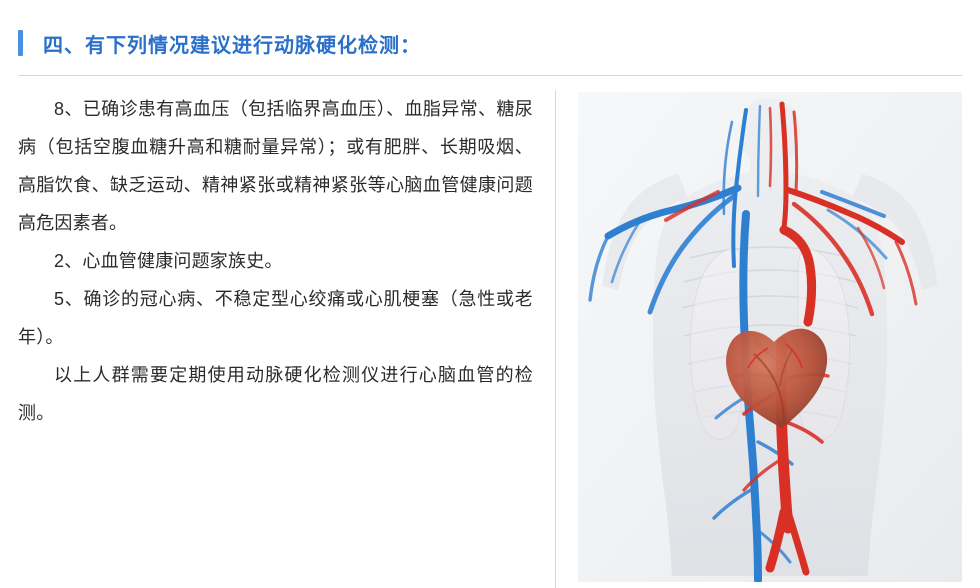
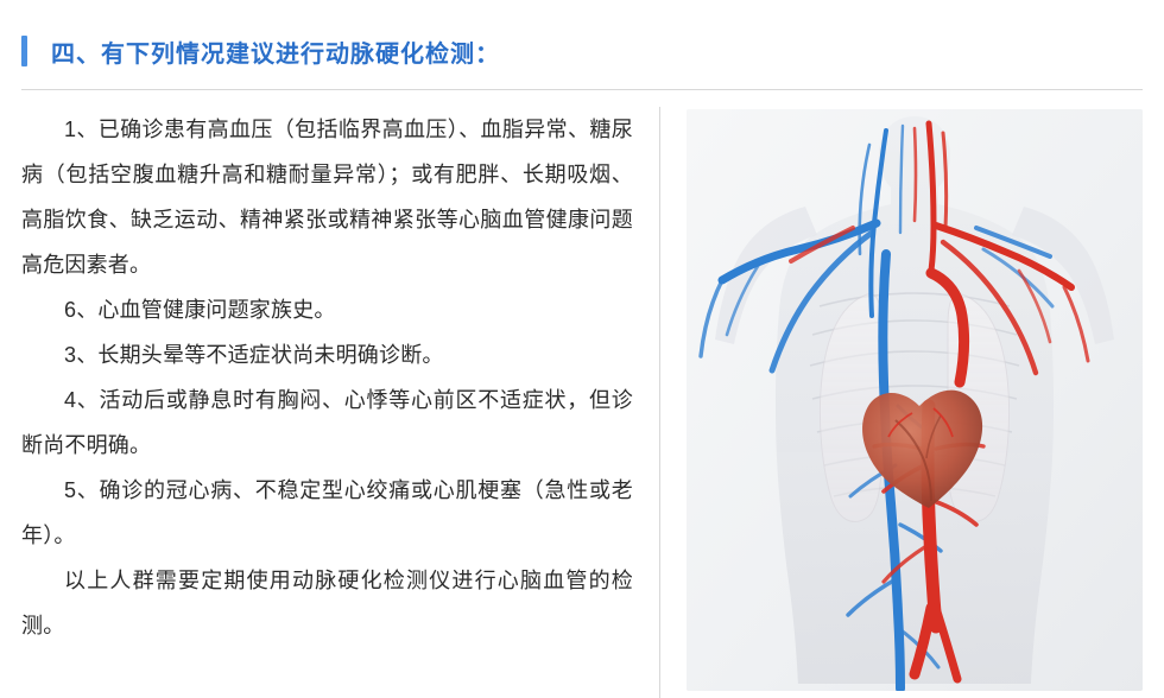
  四、有下列情况建议进行动脉硬化检测：
- 8、已确诊患有高血压（包括临界高血压）、血脂异常、糖尿病（包括空腹血糖升高和糖耐量异常）；或有肥胖、长期吸烟、高脂饮食、缺乏运动、精神紧张或精神紧张等心脑血管健康问题高危因素者。
+ 1、已确诊患有高血压（包括临界高血压）、血脂异常、糖尿病（包括空腹血糖升高和糖耐量异常）；或有肥胖、长期吸烟、高脂饮食、缺乏运动、精神紧张或精神紧张等心脑血管健康问题高危因素者。
- 2、心血管健康问题家族史。
+ 6、心血管健康问题家族史。
+ 3、长期头晕等不适症状尚未明确诊断。
+ 4、活动后或静息时有胸闷、心悸等心前区不适症状，但诊断尚不明确。
  5、确诊的冠心病、不稳定型心绞痛或心肌梗塞（急性或老年）。
  以上人群需要定期使用动脉硬化检测仪进行心脑血管的检测。
